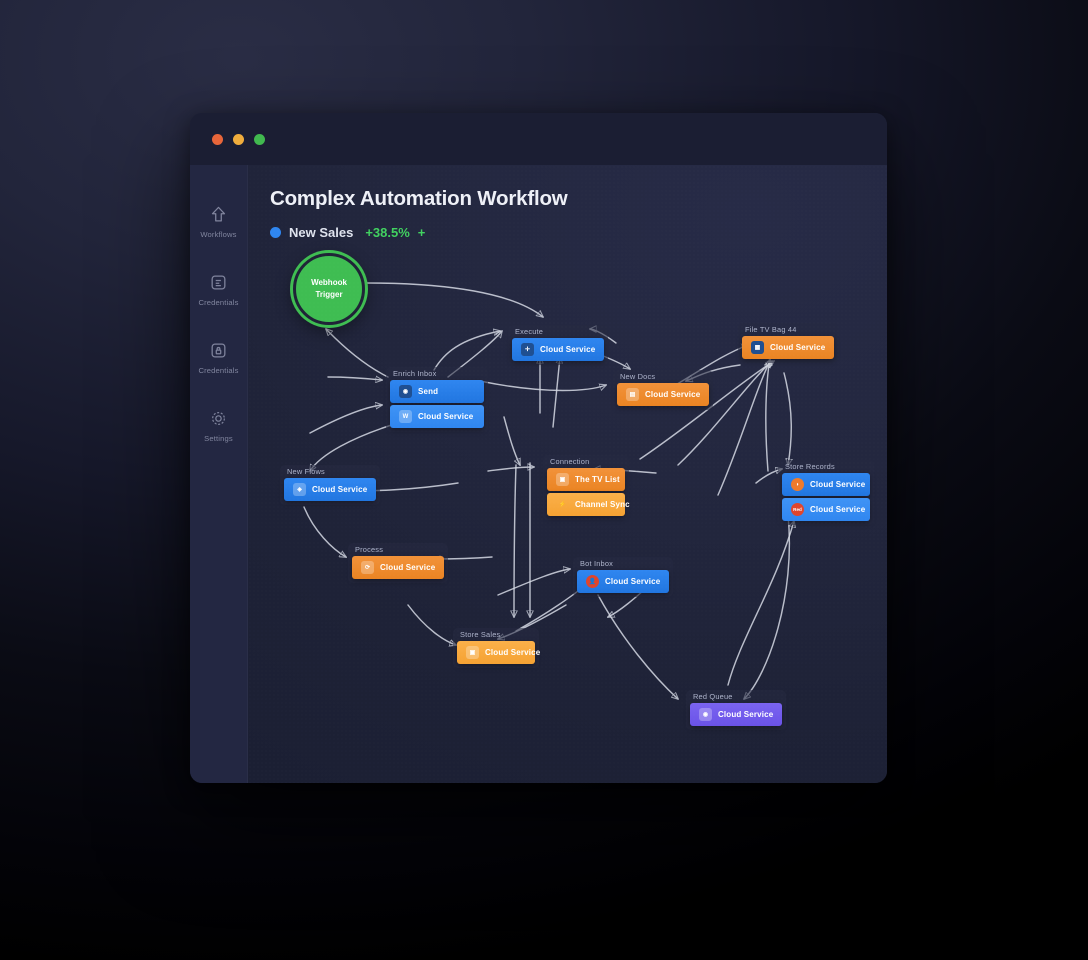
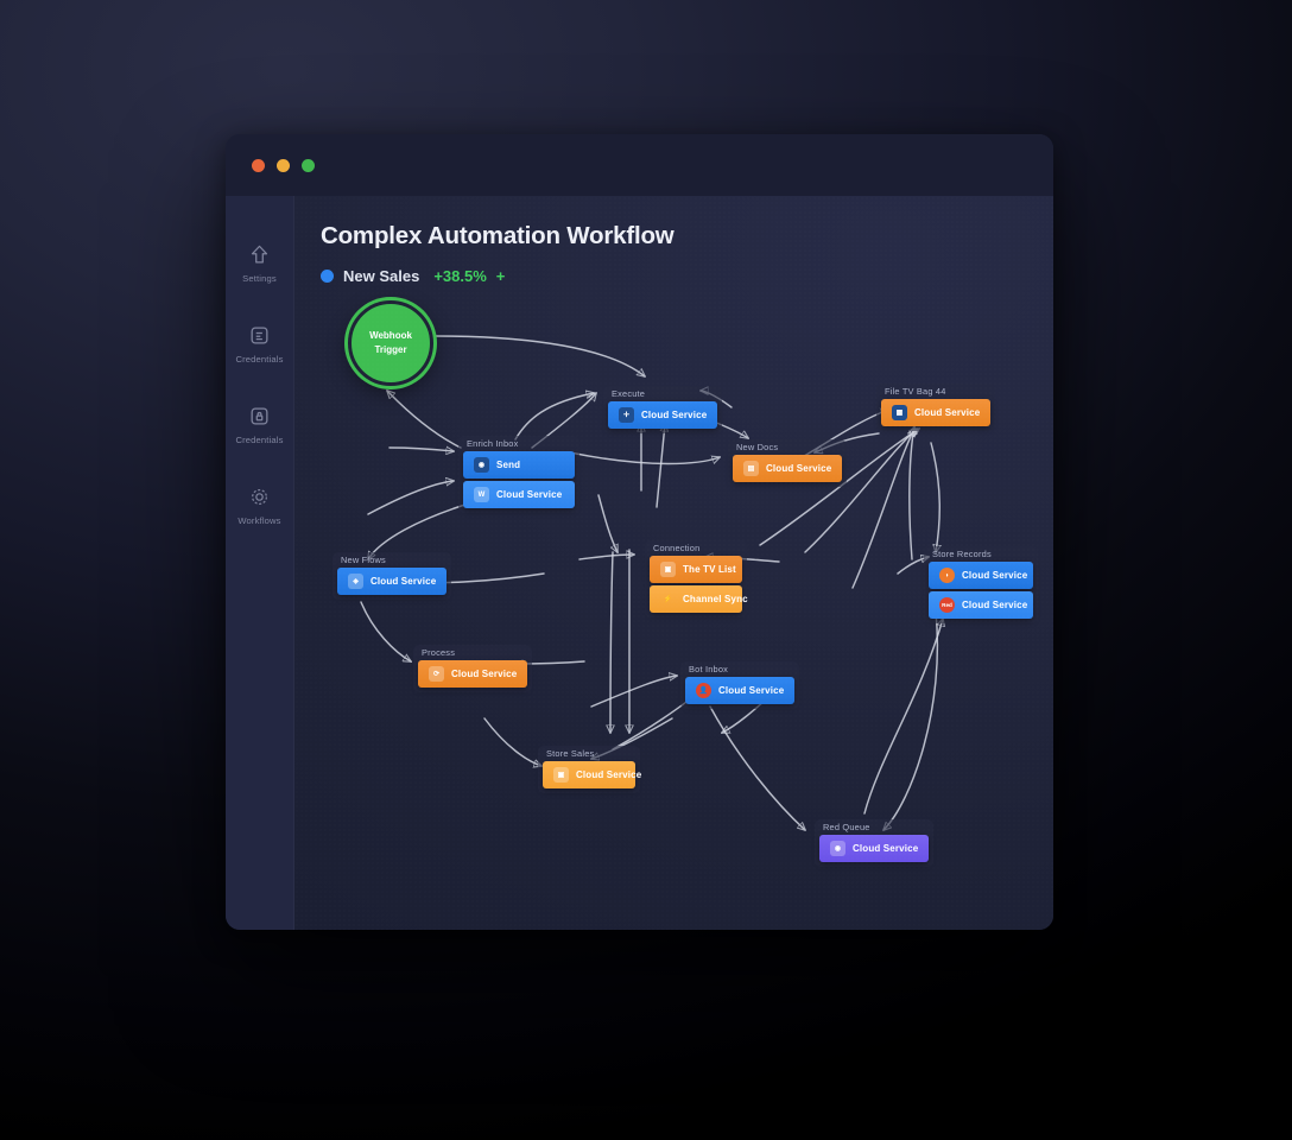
- Workflows
+ Settings
  Credentials
  Credentials
- Settings
+ Workflows
